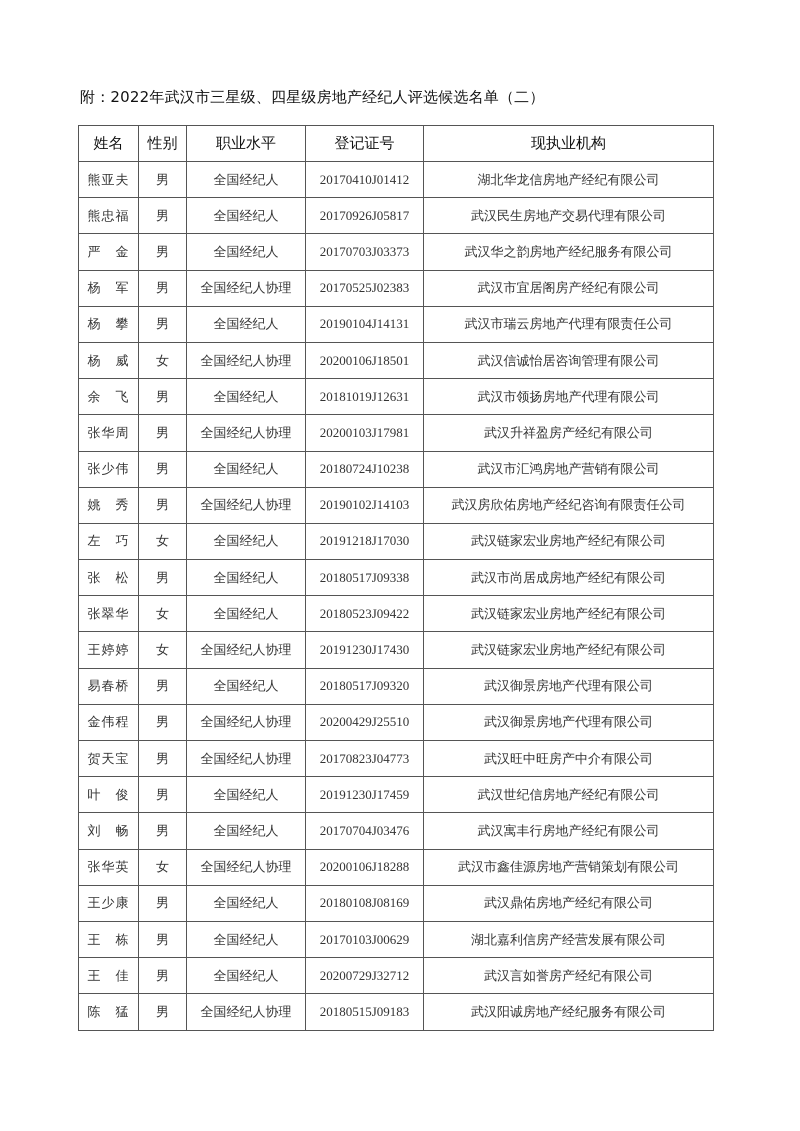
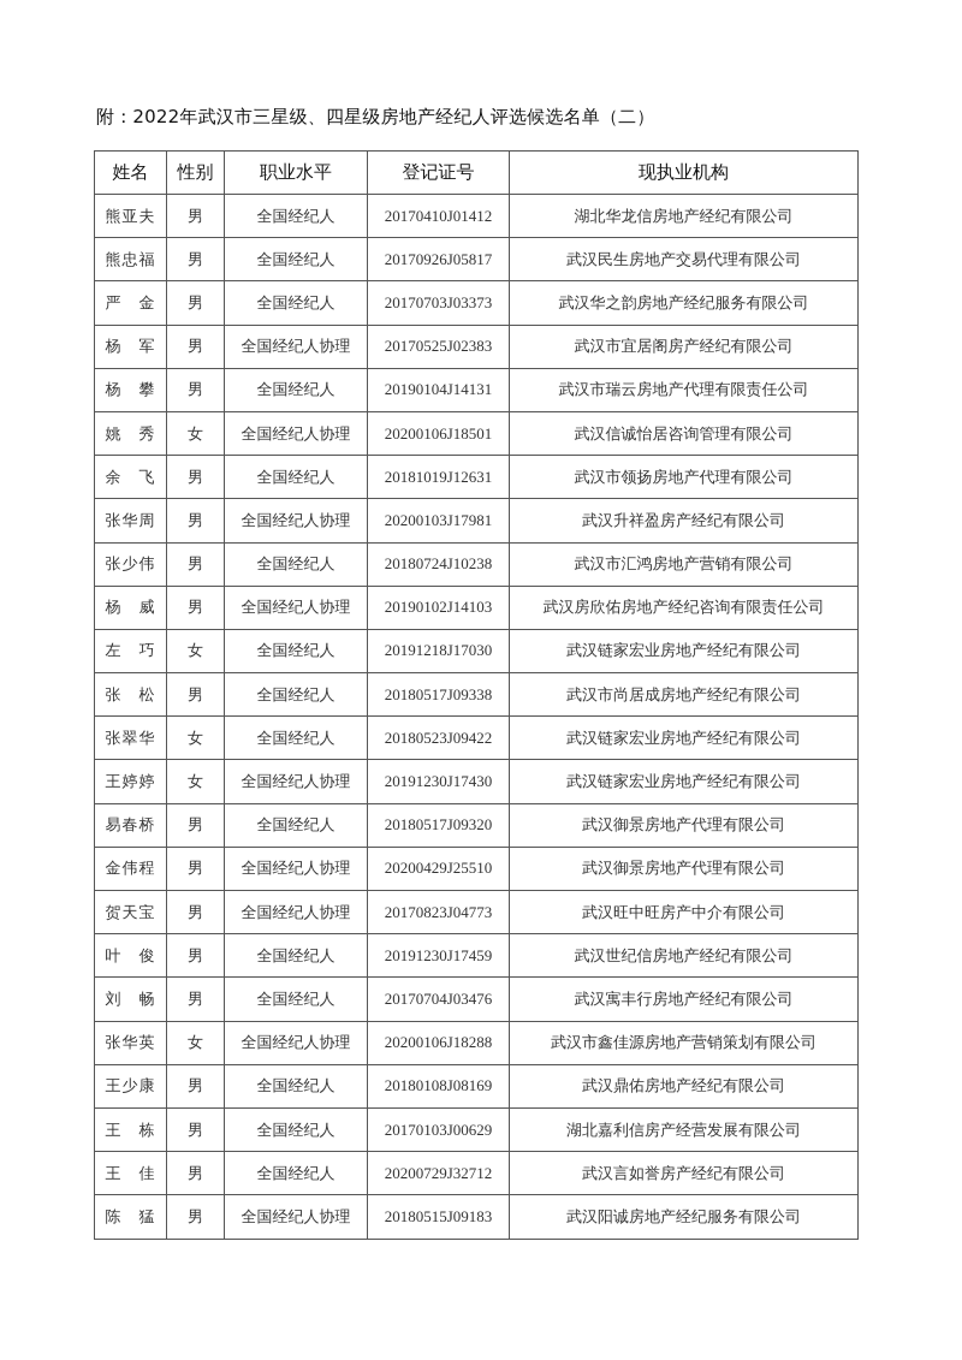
  附：2022年武汉市三星级、四星级房地产经纪人评选候选名单（二）
  姓名	性别	职业水平	登记证号	现执业机构
  熊亚夫	男	全国经纪人	20170410J01412	湖北华龙信房地产经纪有限公司
  熊忠福	男	全国经纪人	20170926J05817	武汉民生房地产交易代理有限公司
  严 金	男	全国经纪人	20170703J03373	武汉华之韵房地产经纪服务有限公司
  杨 军	男	全国经纪人协理	20170525J02383	武汉市宜居阁房产经纪有限公司
  杨 攀	男	全国经纪人	20190104J14131	武汉市瑞云房地产代理有限责任公司
- 杨 威	女	全国经纪人协理	20200106J18501	武汉信诚怡居咨询管理有限公司
+ 姚 秀	女	全国经纪人协理	20200106J18501	武汉信诚怡居咨询管理有限公司
  余 飞	男	全国经纪人	20181019J12631	武汉市领扬房地产代理有限公司
  张华周	男	全国经纪人协理	20200103J17981	武汉升祥盈房产经纪有限公司
  张少伟	男	全国经纪人	20180724J10238	武汉市汇鸿房地产营销有限公司
- 姚 秀	男	全国经纪人协理	20190102J14103	武汉房欣佑房地产经纪咨询有限责任公司
+ 杨 威	男	全国经纪人协理	20190102J14103	武汉房欣佑房地产经纪咨询有限责任公司
  左 巧	女	全国经纪人	20191218J17030	武汉链家宏业房地产经纪有限公司
  张 松	男	全国经纪人	20180517J09338	武汉市尚居成房地产经纪有限公司
  张翠华	女	全国经纪人	20180523J09422	武汉链家宏业房地产经纪有限公司
  王婷婷	女	全国经纪人协理	20191230J17430	武汉链家宏业房地产经纪有限公司
  易春桥	男	全国经纪人	20180517J09320	武汉御景房地产代理有限公司
  金伟程	男	全国经纪人协理	20200429J25510	武汉御景房地产代理有限公司
  贺天宝	男	全国经纪人协理	20170823J04773	武汉旺中旺房产中介有限公司
  叶 俊	男	全国经纪人	20191230J17459	武汉世纪信房地产经纪有限公司
  刘 畅	男	全国经纪人	20170704J03476	武汉寓丰行房地产经纪有限公司
  张华英	女	全国经纪人协理	20200106J18288	武汉市鑫佳源房地产营销策划有限公司
  王少康	男	全国经纪人	20180108J08169	武汉鼎佑房地产经纪有限公司
  王 栋	男	全国经纪人	20170103J00629	湖北嘉利信房产经营发展有限公司
  王 佳	男	全国经纪人	20200729J32712	武汉言如誉房产经纪有限公司
  陈 猛	男	全国经纪人协理	20180515J09183	武汉阳诚房地产经纪服务有限公司
